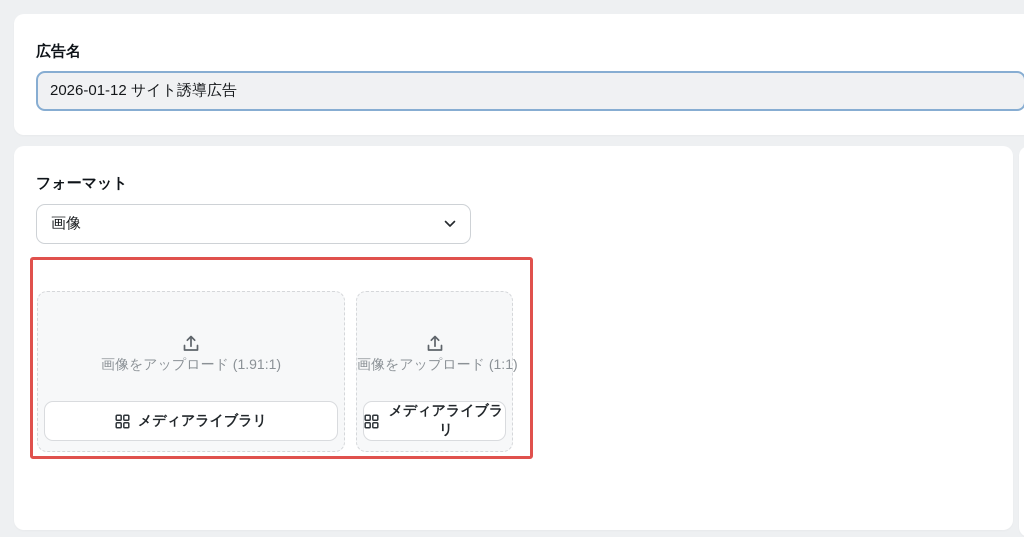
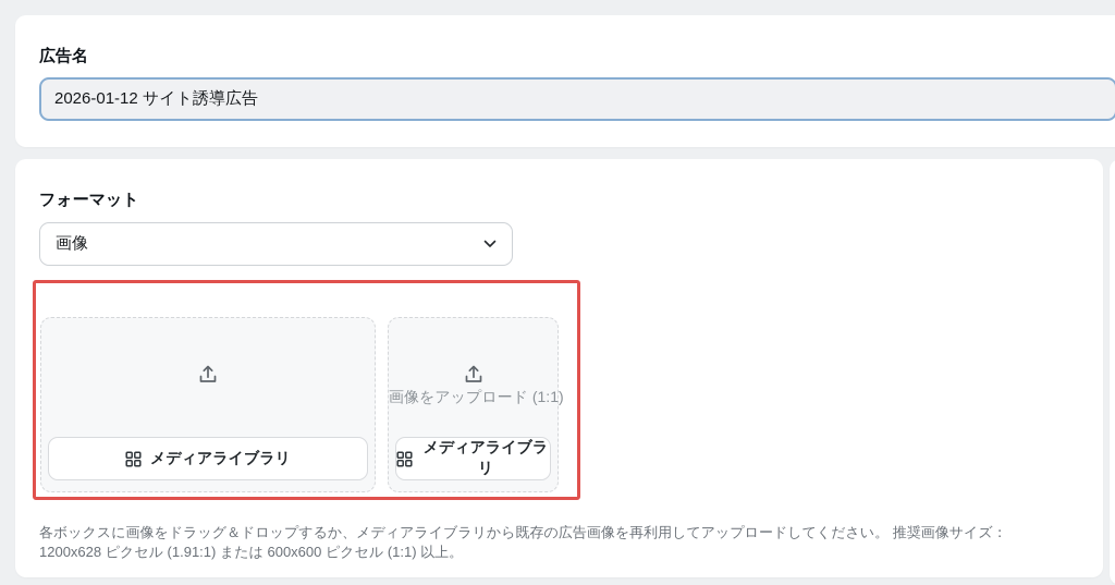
  広告名
  2026-01-12 サイト誘導広告
  フォーマット
  画像
- 画像をアップロード (1.91:1)
  メディアライブラリ
  画像をアップロード (1:1)
  メディアライブラリ
+ 各ボックスに画像をドラッグ＆ドロップするか、メディアライブラリから既存の広告画像を再利用してアップロードしてください。 推奨画像サイズ：1200x628 ピクセル (1.91:1) または 600x600 ピクセル (1:1) 以上。
